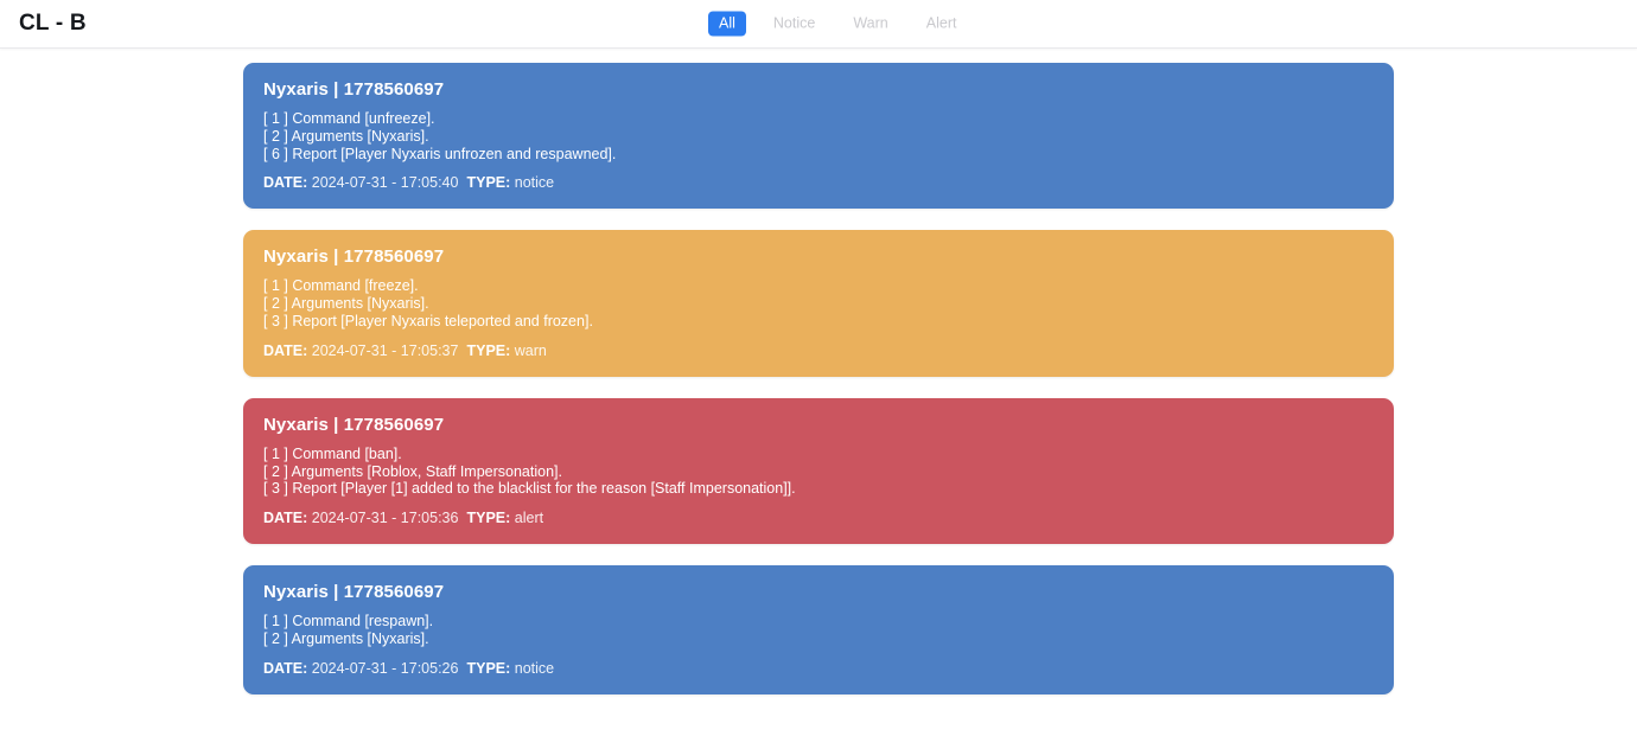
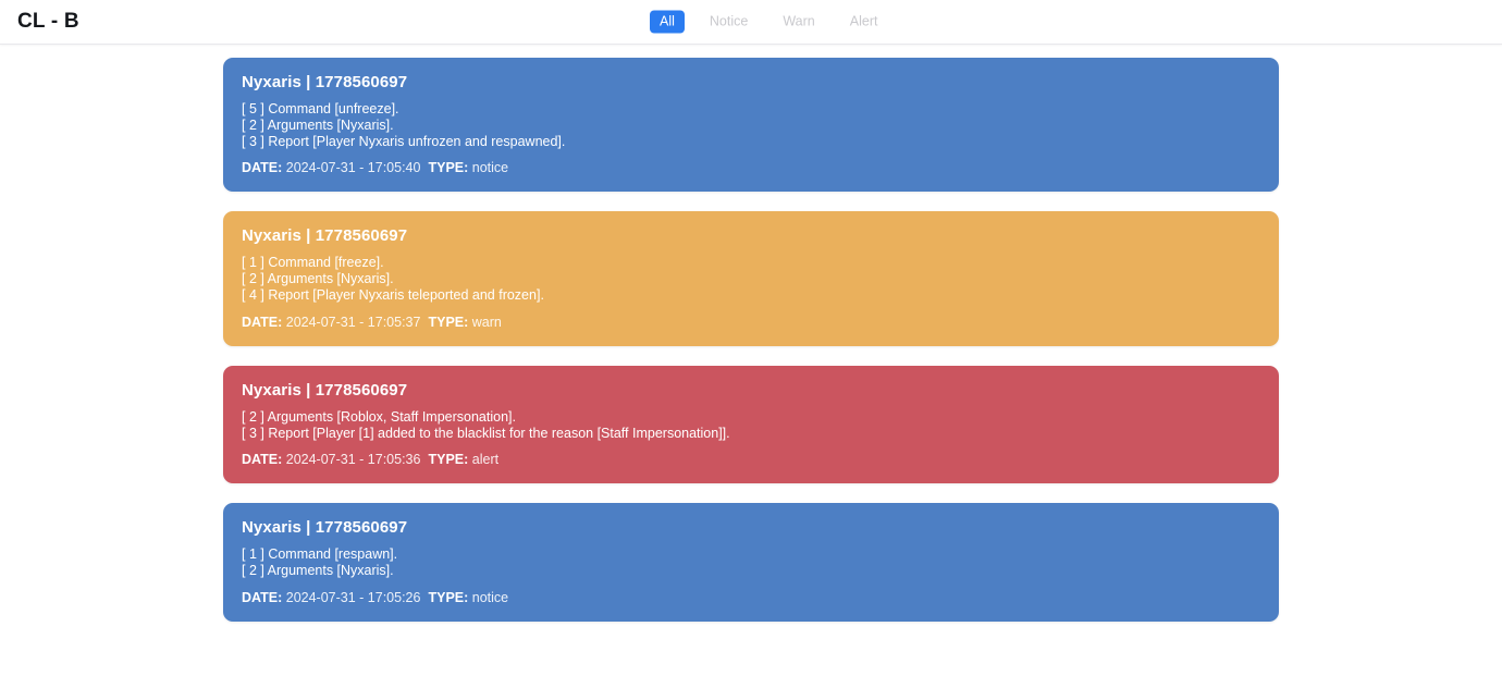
  CL - B
  All
  Notice
  Warn
  Alert
  Nyxaris | 1778560697
- [ 1 ] Command [unfreeze].
+ [ 5 ] Command [unfreeze].
  [ 2 ] Arguments [Nyxaris].
- [ 6 ] Report [Player Nyxaris unfrozen and respawned].
+ [ 3 ] Report [Player Nyxaris unfrozen and respawned].
  DATE: 2024-07-31 - 17:05:40 TYPE: notice
  Nyxaris | 1778560697
  [ 1 ] Command [freeze].
  [ 2 ] Arguments [Nyxaris].
- [ 3 ] Report [Player Nyxaris teleported and frozen].
+ [ 4 ] Report [Player Nyxaris teleported and frozen].
  DATE: 2024-07-31 - 17:05:37 TYPE: warn
  Nyxaris | 1778560697
- [ 1 ] Command [ban].
  [ 2 ] Arguments [Roblox, Staff Impersonation].
  [ 3 ] Report [Player [1] added to the blacklist for the reason [Staff Impersonation]].
  DATE: 2024-07-31 - 17:05:36 TYPE: alert
  Nyxaris | 1778560697
  [ 1 ] Command [respawn].
  [ 2 ] Arguments [Nyxaris].
  DATE: 2024-07-31 - 17:05:26 TYPE: notice
